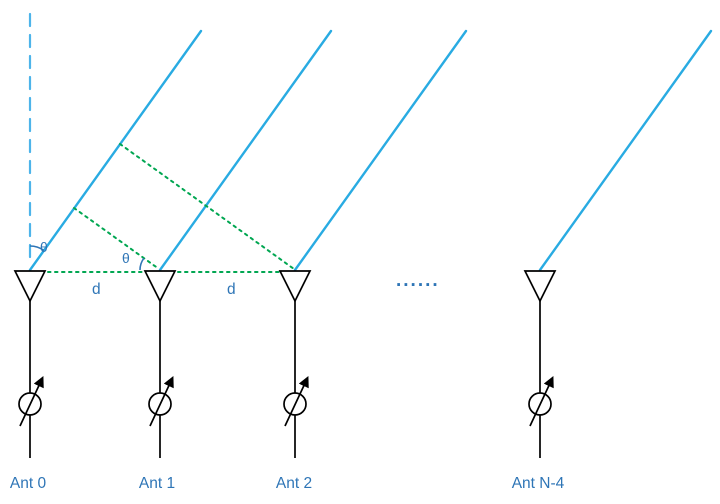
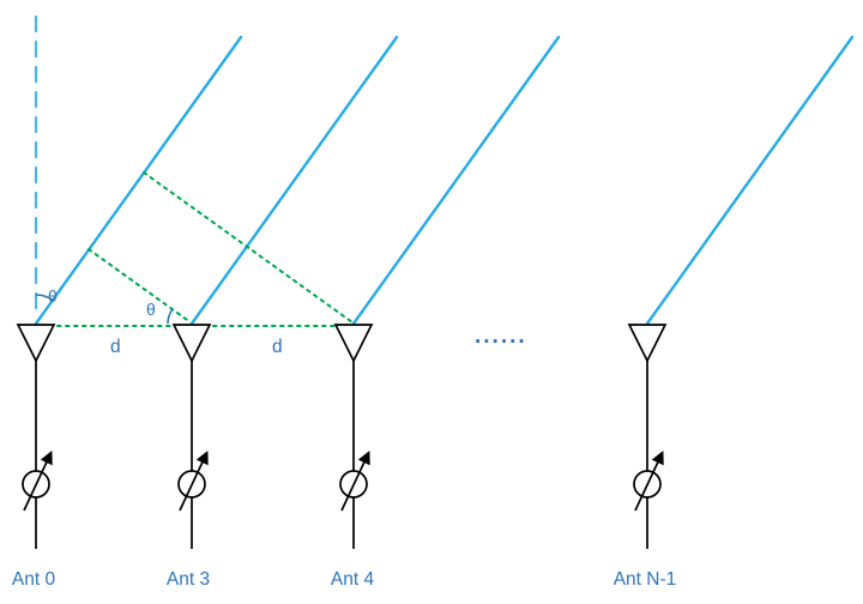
  θ
  θ
  d
  d
  ......
  Ant 0
- Ant 1
+ Ant 3
- Ant 2
+ Ant 4
- Ant N-4
+ Ant N-1
